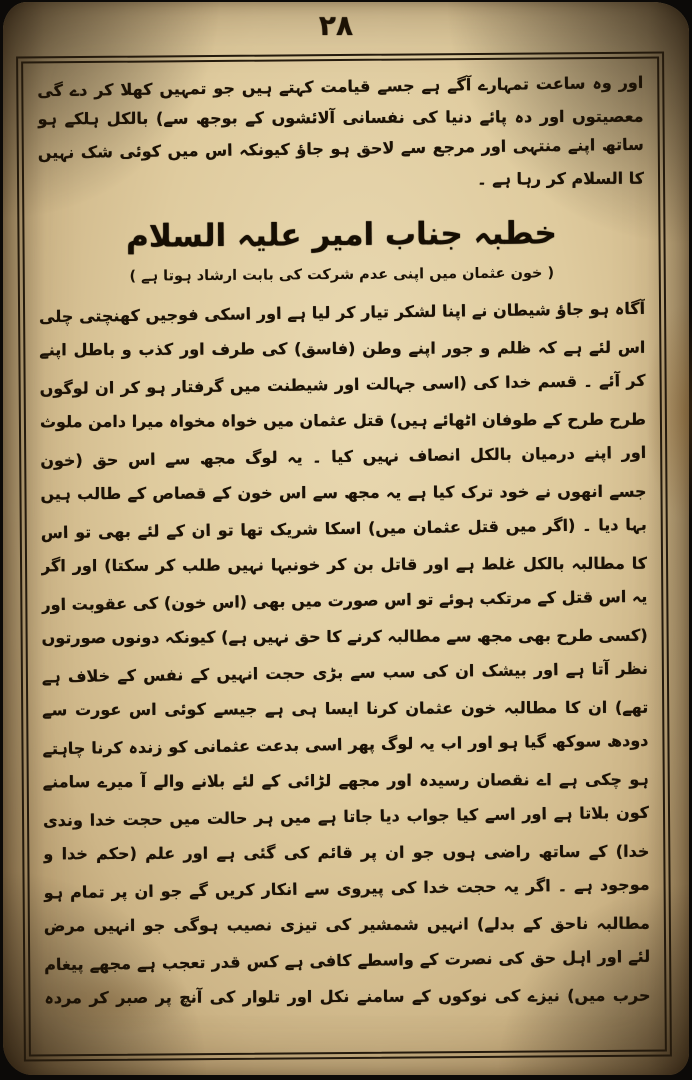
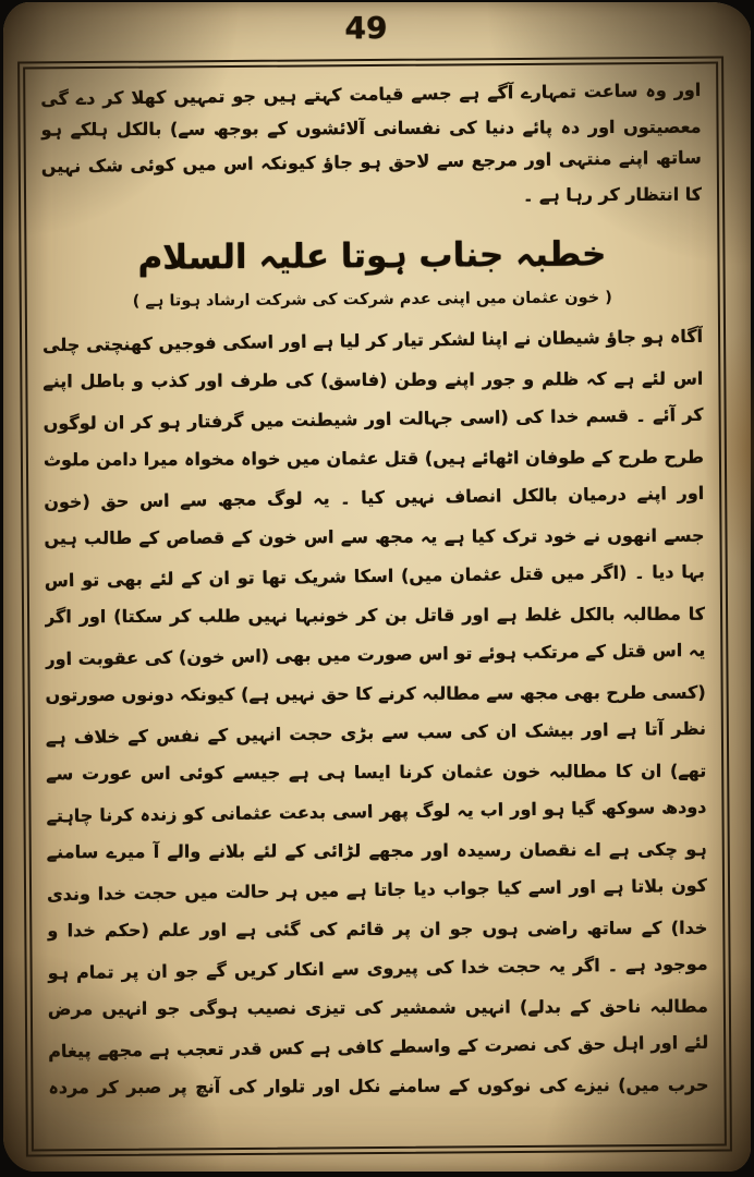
- ۲۸
+ 49
  اور وہ ساعت تمہارے آگے ہے جسے قیامت کہتے ہیں جو تمہیں کھلا کر دے گی
  معصیتوں اور دہ پائے دنیا کی نفسانی آلائشوں کے بوجھ سے) بالکل ہلکے ہو
  ساتھ اپنے منتہی اور مرجع سے لاحق ہو جاؤ کیونکہ اس میں کوئی شک نہیں
- کا السلام کر رہا ہے ۔
+ کا انتظار کر رہا ہے ۔
- خطبہ جناب امیر علیہ السلام
+ خطبہ جناب ہوتا علیہ السلام
- ( خون عثمان میں اپنی عدم شرکت کی بابت ارشاد ہوتا ہے )
+ ( خون عثمان میں اپنی عدم شرکت کی شرکت ارشاد ہوتا ہے )
  آگاہ ہو جاؤ شیطان نے اپنا لشکر تیار کر لیا ہے اور اسکی فوجیں کھنچتی چلی
  اس لئے ہے کہ ظلم و جور اپنے وطن (فاسق) کی طرف اور کذب و باطل اپنے
  کر آئے ۔ قسم خدا کی (اسی جہالت اور شیطنت میں گرفتار ہو کر ان لوگوں
  طرح طرح کے طوفان اٹھائے ہیں) قتل عثمان میں خواہ مخواہ میرا دامن ملوث
  اور اپنے درمیان بالکل انصاف نہیں کیا ۔ یہ لوگ مجھ سے اس حق (خون
  جسے انھوں نے خود ترک کیا ہے یہ مجھ سے اس خون کے قصاص کے طالب ہیں
  بہا دیا ۔ (اگر میں قتل عثمان میں) اسکا شریک تھا تو ان کے لئے بھی تو اس
  کا مطالبہ بالکل غلط ہے اور قاتل بن کر خونبہا نہیں طلب کر سکتا) اور اگر
  یہ اس قتل کے مرتکب ہوئے تو اس صورت میں بھی (اس خون) کی عقوبت اور
  (کسی طرح بھی مجھ سے مطالبہ کرنے کا حق نہیں ہے) کیونکہ دونوں صورتوں
  تھے) ان کا مطالبہ خون عثمان کرنا ایسا ہی ہے جیسے کوئی اس عورت سے
  دودھ سوکھ گیا ہو اور اب یہ لوگ پھر اسی بدعت عثمانی کو زندہ کرنا چاہتے
  ہو چکی ہے اے نقصان رسیدہ اور مجھے لڑائی کے لئے بلانے والے آ میرے سامنے
  کون بلاتا ہے اور اسے کیا جواب دیا جاتا ہے میں ہر حالت میں حجت خدا وندی
  موجود ہے ۔ اگر یہ حجت خدا کی پیروی سے انکار کریں گے جو ان پر تمام ہو
  مطالبہ ناحق کے بدلے) انہیں شمشیر کی تیزی نصیب ہوگی جو انہیں مرض
  لئے اور اہل حق کی نصرت کے واسطے کافی ہے کس قدر تعجب ہے مجھے پیغام
  حرب میں) نیزے کی نوکوں کے سامنے نکل اور تلوار کی آنچ پر صبر کر مردہ
